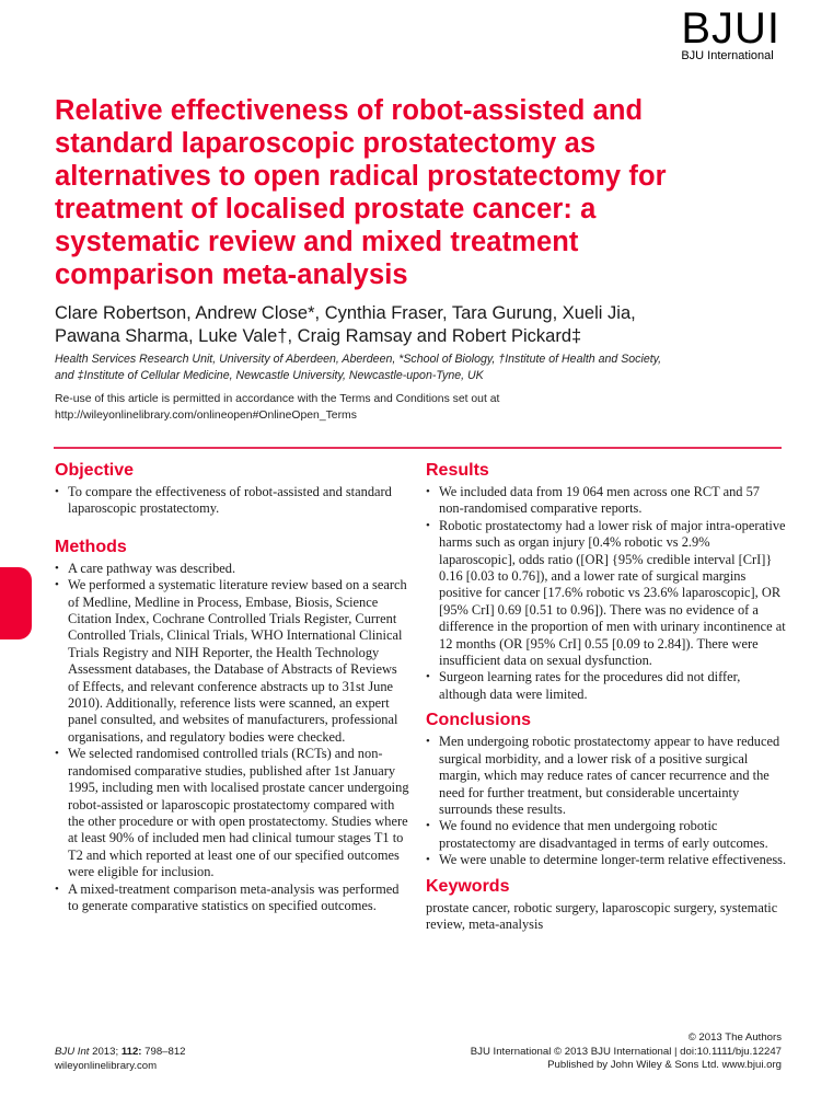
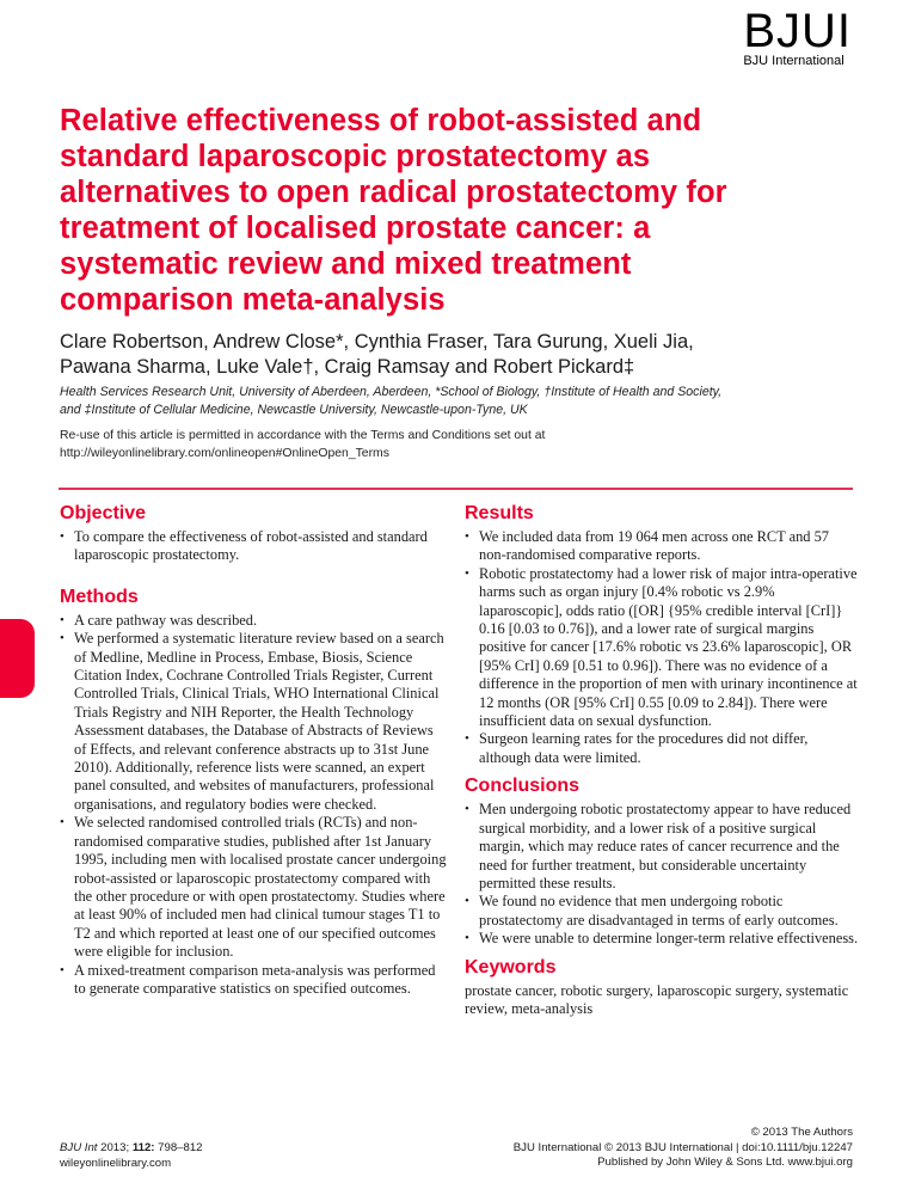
  BJUI
  BJU International
  Relative effectiveness of robot-assisted and standard laparoscopic prostatectomy as alternatives to open radical prostatectomy for treatment of localised prostate cancer: a systematic review and mixed treatment comparison meta-analysis
  Clare Robertson, Andrew Close*, Cynthia Fraser, Tara Gurung, Xueli Jia,
  Pawana Sharma, Luke Vale†, Craig Ramsay and Robert Pickard‡
  Health Services Research Unit, University of Aberdeen, Aberdeen, *School of Biology, †Institute of Health and Society,
  and ‡Institute of Cellular Medicine, Newcastle University, Newcastle-upon-Tyne, UK
  Re-use of this article is permitted in accordance with the Terms and Conditions set out at
  http://wileyonlinelibrary.com/onlineopen#OnlineOpen_Terms
  Objective
  To compare the effectiveness of robot-assisted and standard laparoscopic prostatectomy.
  Methods
  A care pathway was described.
  We performed a systematic literature review based on a search of Medline, Medline in Process, Embase, Biosis, Science Citation Index, Cochrane Controlled Trials Register, Current Controlled Trials, Clinical Trials, WHO International Clinical Trials Registry and NIH Reporter, the Health Technology Assessment databases, the Database of Abstracts of Reviews of Effects, and relevant conference abstracts up to 31st June 2010). Additionally, reference lists were scanned, an expert panel consulted, and websites of manufacturers, professional organisations, and regulatory bodies were checked.
  We selected randomised controlled trials (RCTs) and non-randomised comparative studies, published after 1st January 1995, including men with localised prostate cancer undergoing robot-assisted or laparoscopic prostatectomy compared with the other procedure or with open prostatectomy. Studies where at least 90% of included men had clinical tumour stages T1 to T2 and which reported at least one of our specified outcomes were eligible for inclusion.
  A mixed-treatment comparison meta-analysis was performed to generate comparative statistics on specified outcomes.
  Results
  We included data from 19 064 men across one RCT and 57 non-randomised comparative reports.
  Robotic prostatectomy had a lower risk of major intra-operative harms such as organ injury [0.4% robotic vs 2.9% laparoscopic], odds ratio ([OR] {95% credible interval [CrI]} 0.16 [0.03 to 0.76]), and a lower rate of surgical margins positive for cancer [17.6% robotic vs 23.6% laparoscopic], OR [95% CrI] 0.69 [0.51 to 0.96]). There was no evidence of a difference in the proportion of men with urinary incontinence at 12 months (OR [95% CrI] 0.55 [0.09 to 2.84]). There were insufficient data on sexual dysfunction.
  Surgeon learning rates for the procedures did not differ, although data were limited.
  Conclusions
- Men undergoing robotic prostatectomy appear to have reduced surgical morbidity, and a lower risk of a positive surgical margin, which may reduce rates of cancer recurrence and the need for further treatment, but considerable uncertainty surrounds these results.
+ Men undergoing robotic prostatectomy appear to have reduced surgical morbidity, and a lower risk of a positive surgical margin, which may reduce rates of cancer recurrence and the need for further treatment, but considerable uncertainty permitted these results.
  We found no evidence that men undergoing robotic prostatectomy are disadvantaged in terms of early outcomes.
  We were unable to determine longer-term relative effectiveness.
  Keywords
  prostate cancer, robotic surgery, laparoscopic surgery, systematic review, meta-analysis
  BJU Int 2013; 112: 798–812
  wileyonlinelibrary.com
  © 2013 The Authors
  BJU International © 2013 BJU International | doi:10.1111/bju.12247
  Published by John Wiley & Sons Ltd. www.bjui.org
